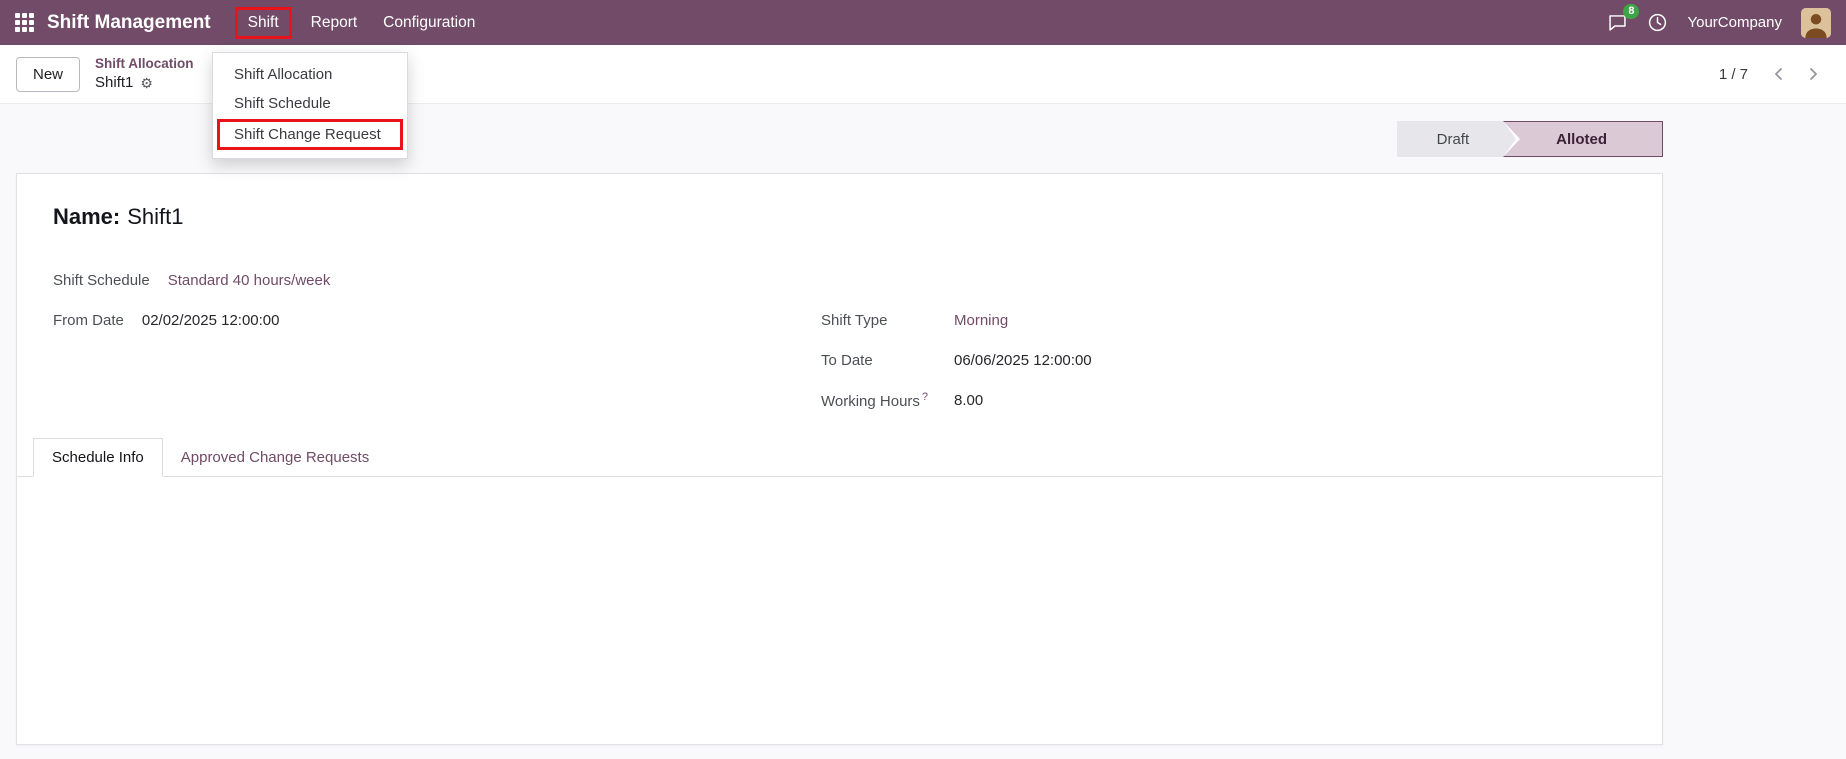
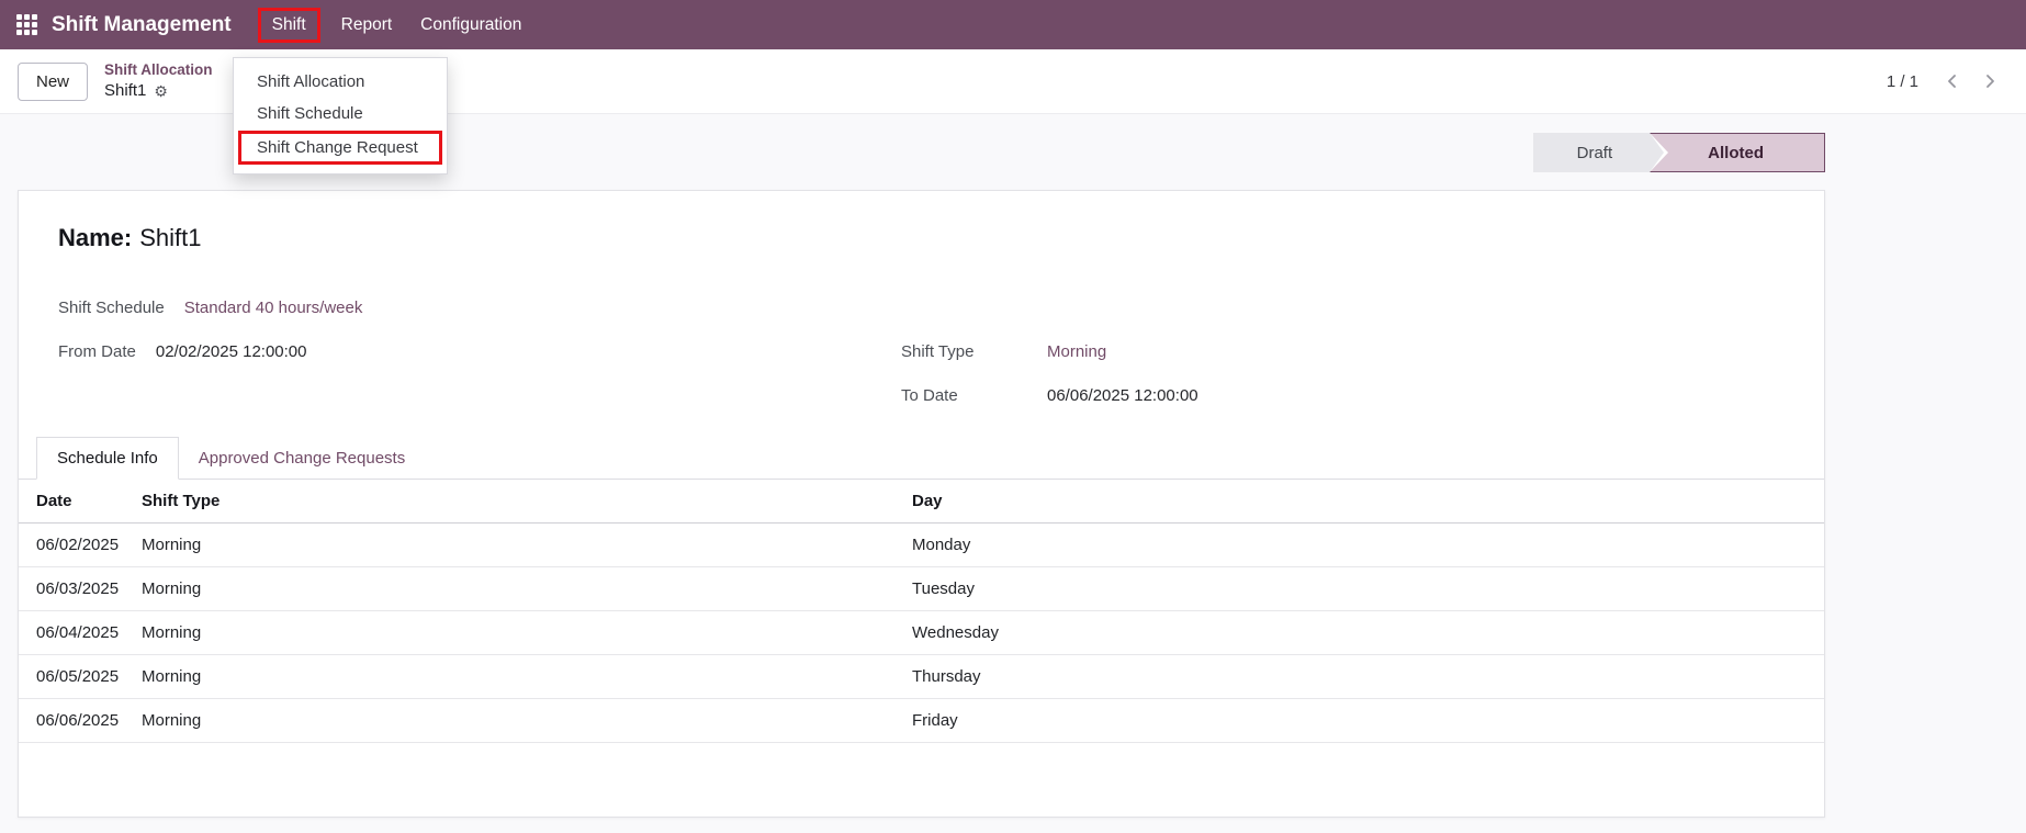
  Shift Management
  Shift
  Report
  Configuration
- 8
- YourCompany
  New
  Shift Allocation
  Shift1
  ⚙
- 1 / 7
+ 1 / 1
  Shift Allocation
  Shift Schedule
  Shift Change Request
  Draft
  Alloted
  Name: Shift1
  Shift Schedule
  Standard 40 hours/week
  From Date
  02/02/2025 12:00:00
  Shift Type
  Morning
  To Date
  06/06/2025 12:00:00
- Working Hours ?
- 8.00
  Schedule Info
  Approved Change Requests
+ Date	Shift Type	Day
+ 06/02/2025	Morning	Monday
+ 06/03/2025	Morning	Tuesday
+ 06/04/2025	Morning	Wednesday
+ 06/05/2025	Morning	Thursday
+ 06/06/2025	Morning	Friday
